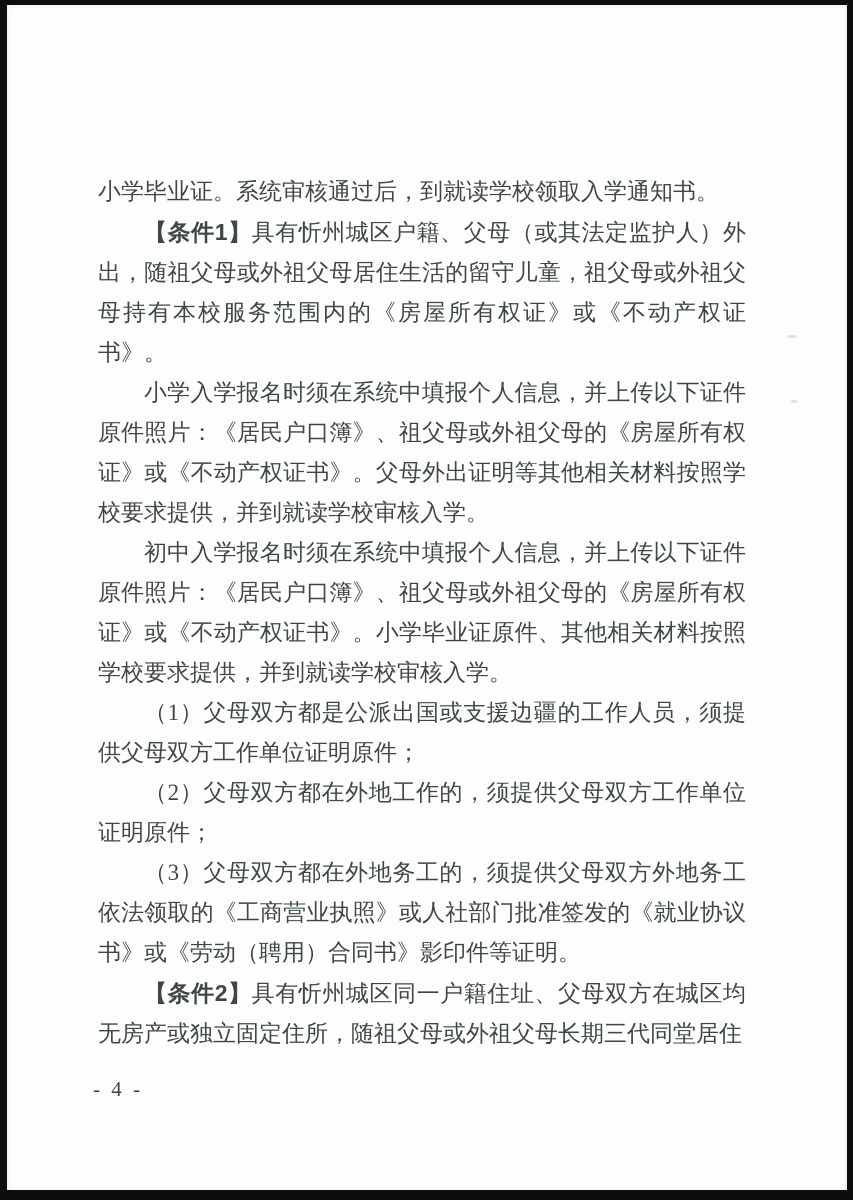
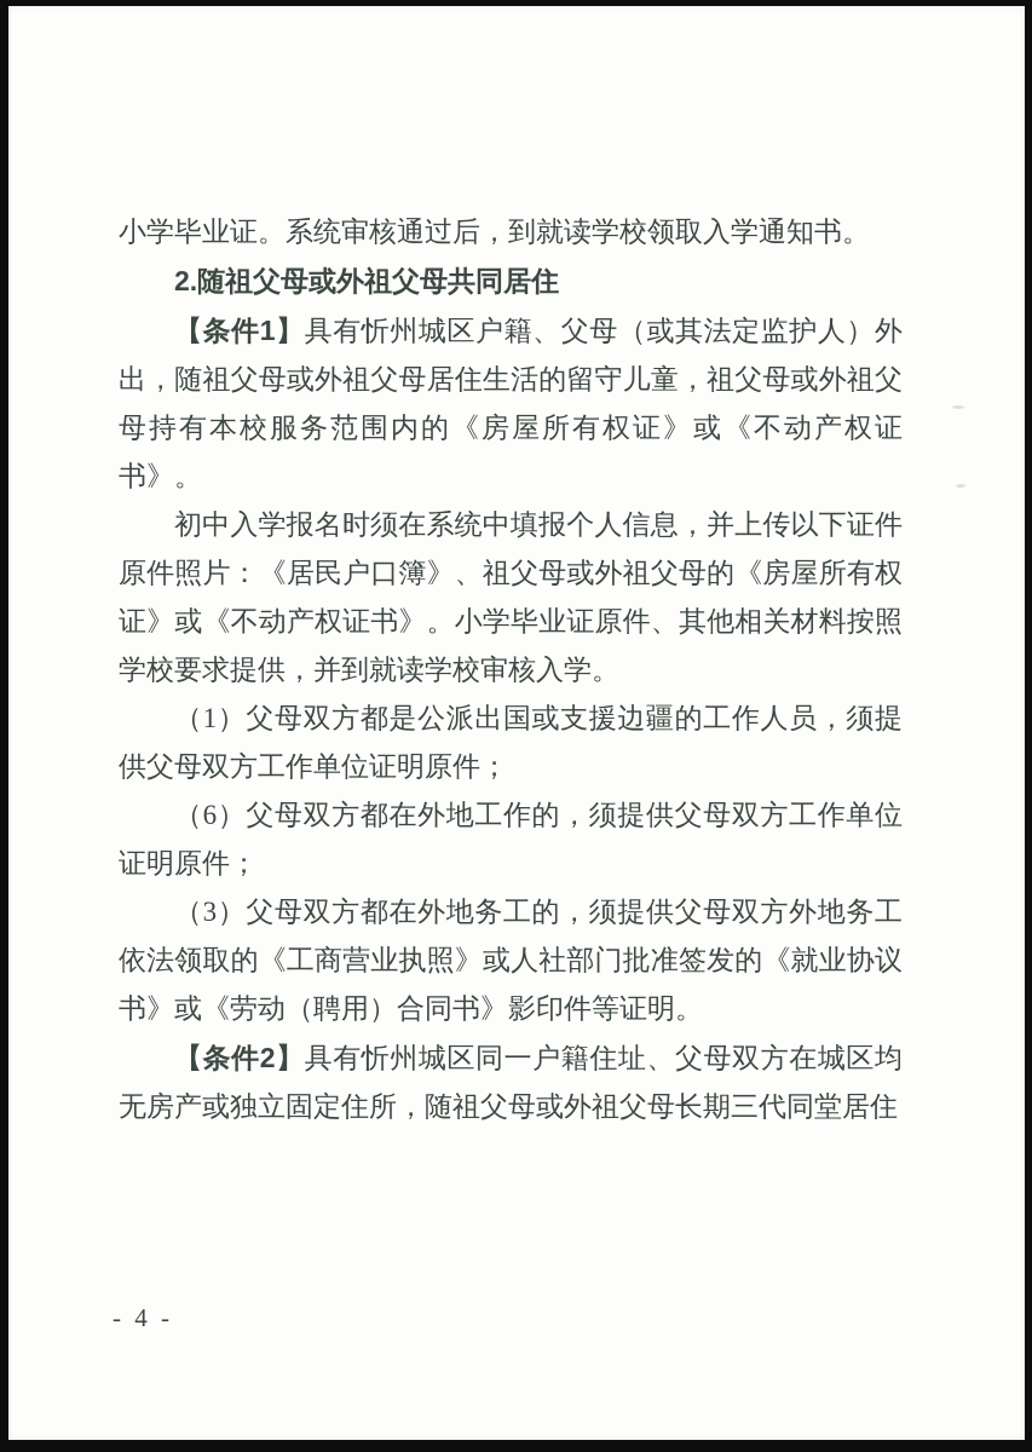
  小学毕业证。系统审核通过后，到就读学校领取入学通知书。
+ 2.随祖父母或外祖父母共同居住
  【条件1】具有忻州城区户籍、父母（或其法定监护人）外出，随祖父母或外祖父母居住生活的留守儿童，祖父母或外祖父母持有本校服务范围内的《房屋所有权证》或《不动产权证书》。
- 小学入学报名时须在系统中填报个人信息，并上传以下证件原件照片：《居民户口簿》、祖父母或外祖父母的《房屋所有权证》或《不动产权证书》。父母外出证明等其他相关材料按照学校要求提供，并到就读学校审核入学。
  初中入学报名时须在系统中填报个人信息，并上传以下证件原件照片：《居民户口簿》、祖父母或外祖父母的《房屋所有权证》或《不动产权证书》。小学毕业证原件、其他相关材料按照学校要求提供，并到就读学校审核入学。
  （1）父母双方都是公派出国或支援边疆的工作人员，须提供父母双方工作单位证明原件；
- （2）父母双方都在外地工作的，须提供父母双方工作单位证明原件；
+ （6）父母双方都在外地工作的，须提供父母双方工作单位证明原件；
  （3）父母双方都在外地务工的，须提供父母双方外地务工依法领取的《工商营业执照》或人社部门批准签发的《就业协议书》或《劳动（聘用）合同书》影印件等证明。
  【条件2】具有忻州城区同一户籍住址、父母双方在城区均无房产或独立固定住所，随祖父母或外祖父母长期三代同堂居住
  - 4 -
